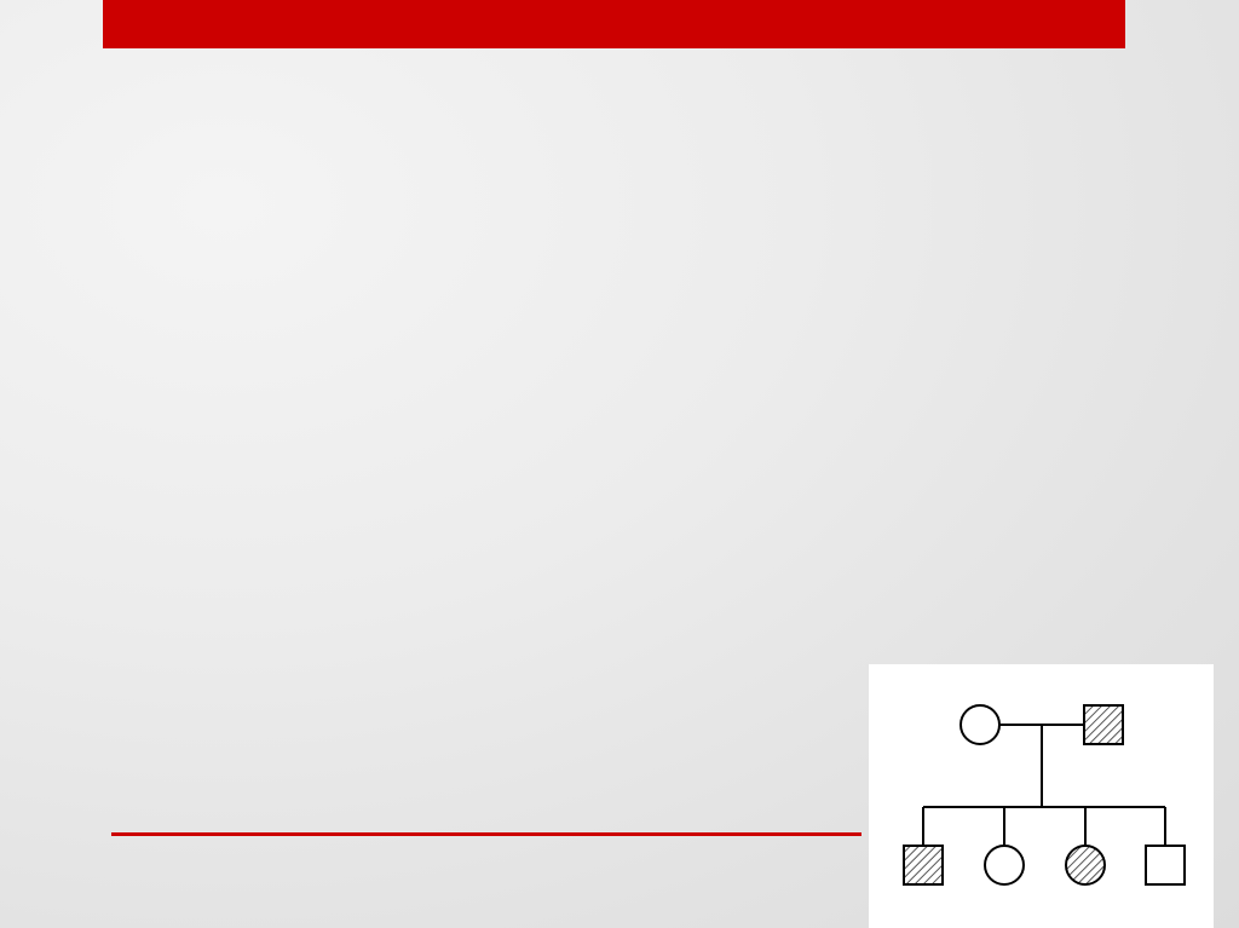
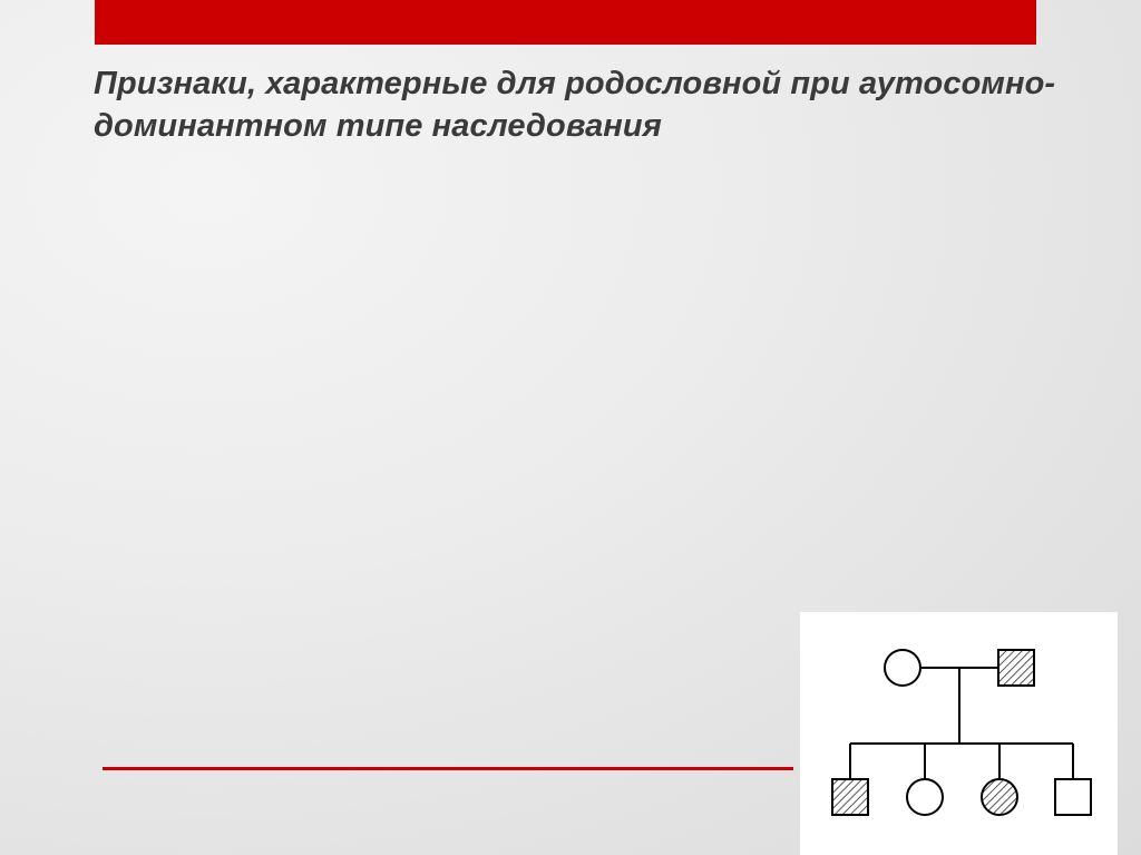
+ Признаки, характерные для родословной при аутосомно-доминантном типе наследования
